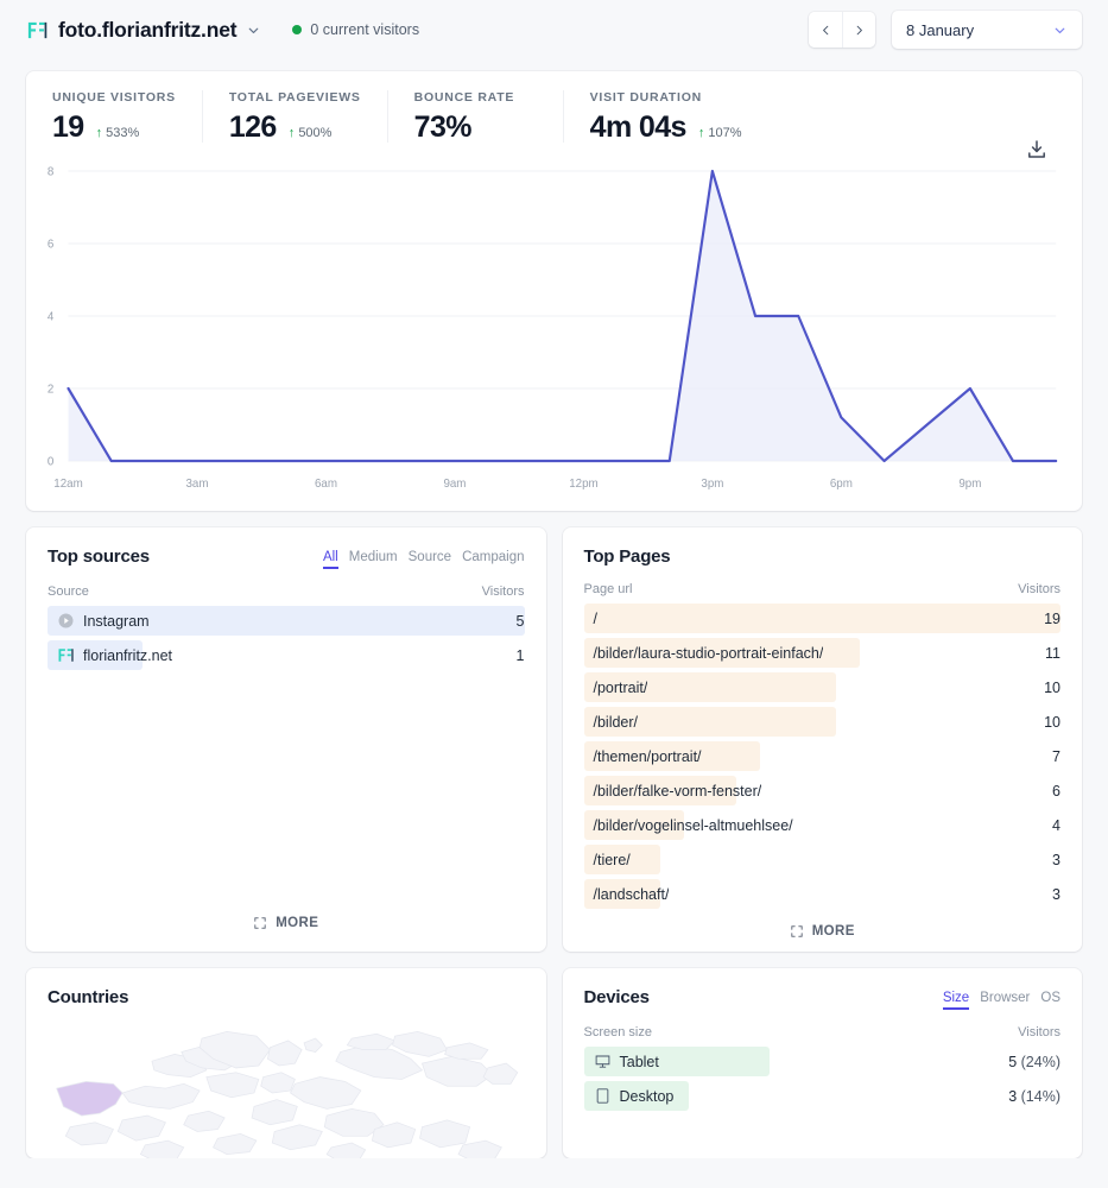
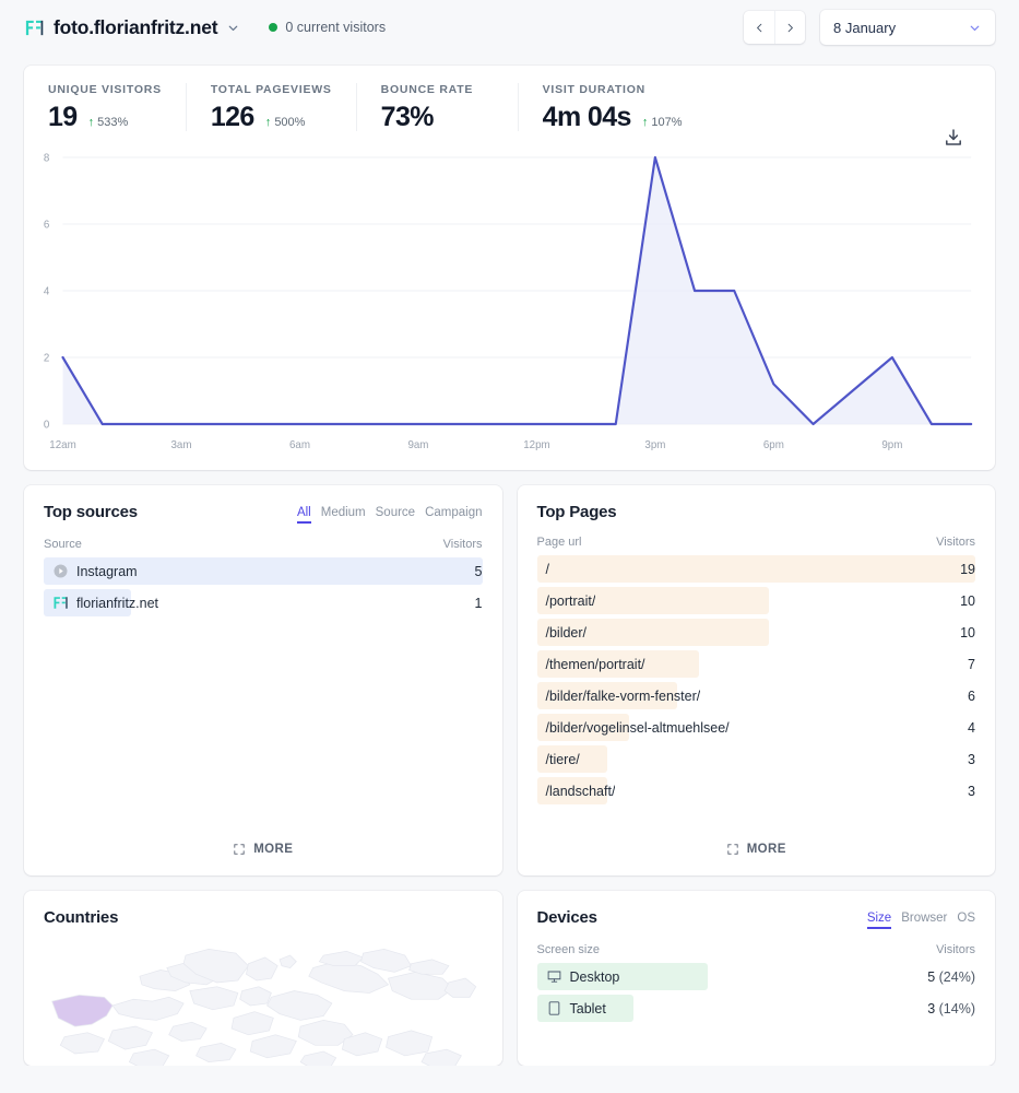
  foto.florianfritz.net
  0 current visitors
  8 January
  UNIQUE VISITORS
  19
  ↑ 533%
  TOTAL PAGEVIEWS
  126
  ↑ 500%
  BOUNCE RATE
  73%
  VISIT DURATION
  4m 04s
  ↑ 107%
  0
  2
  4
  6
  8
  12am
  3am
  6am
  9am
  12pm
  3pm
  6pm
  9pm
  Top sources
  All
  Medium
  Source
  Campaign
  Source
  Visitors
  Instagram
  5
  florianfritz.net
  1
  MORE
  Top Pages
  Page url
  Visitors
  /
  19
- /bilder/laura-studio-portrait-einfach/
- 11
  /portrait/
  10
  /bilder/
  10
  /themen/portrait/
  7
  /bilder/falke-vorm-fenster/
  6
  /bilder/vogelinsel-altmuehlsee/
  4
  /tiere/
  3
  /landschaft/
  3
  MORE
  Countries
  Devices
  Size
  Browser
  OS
  Screen size
  Visitors
- Tablet
+ Desktop
  5 (24%)
- Desktop
+ Tablet
  3 (14%)
